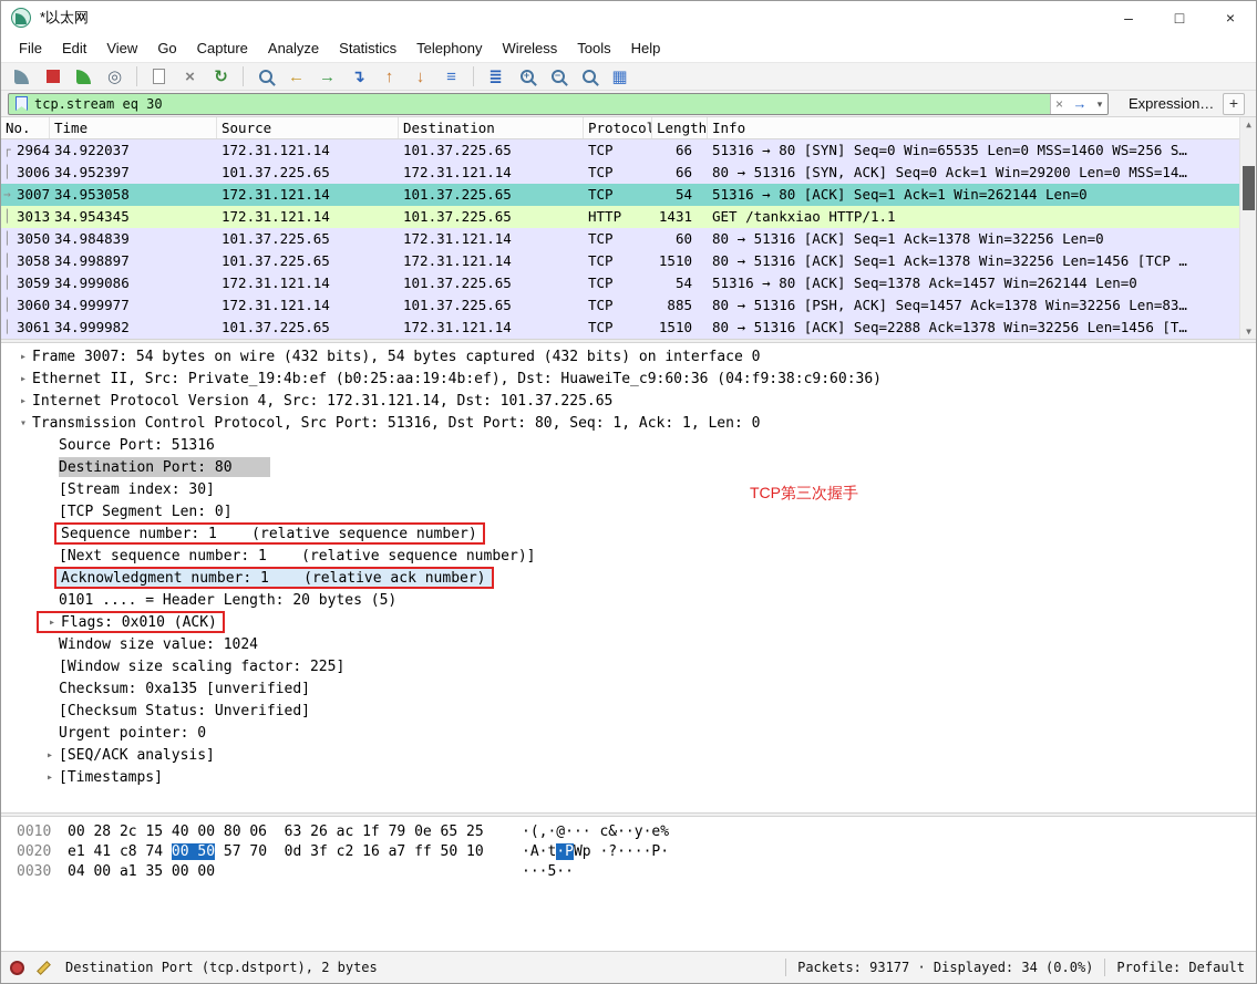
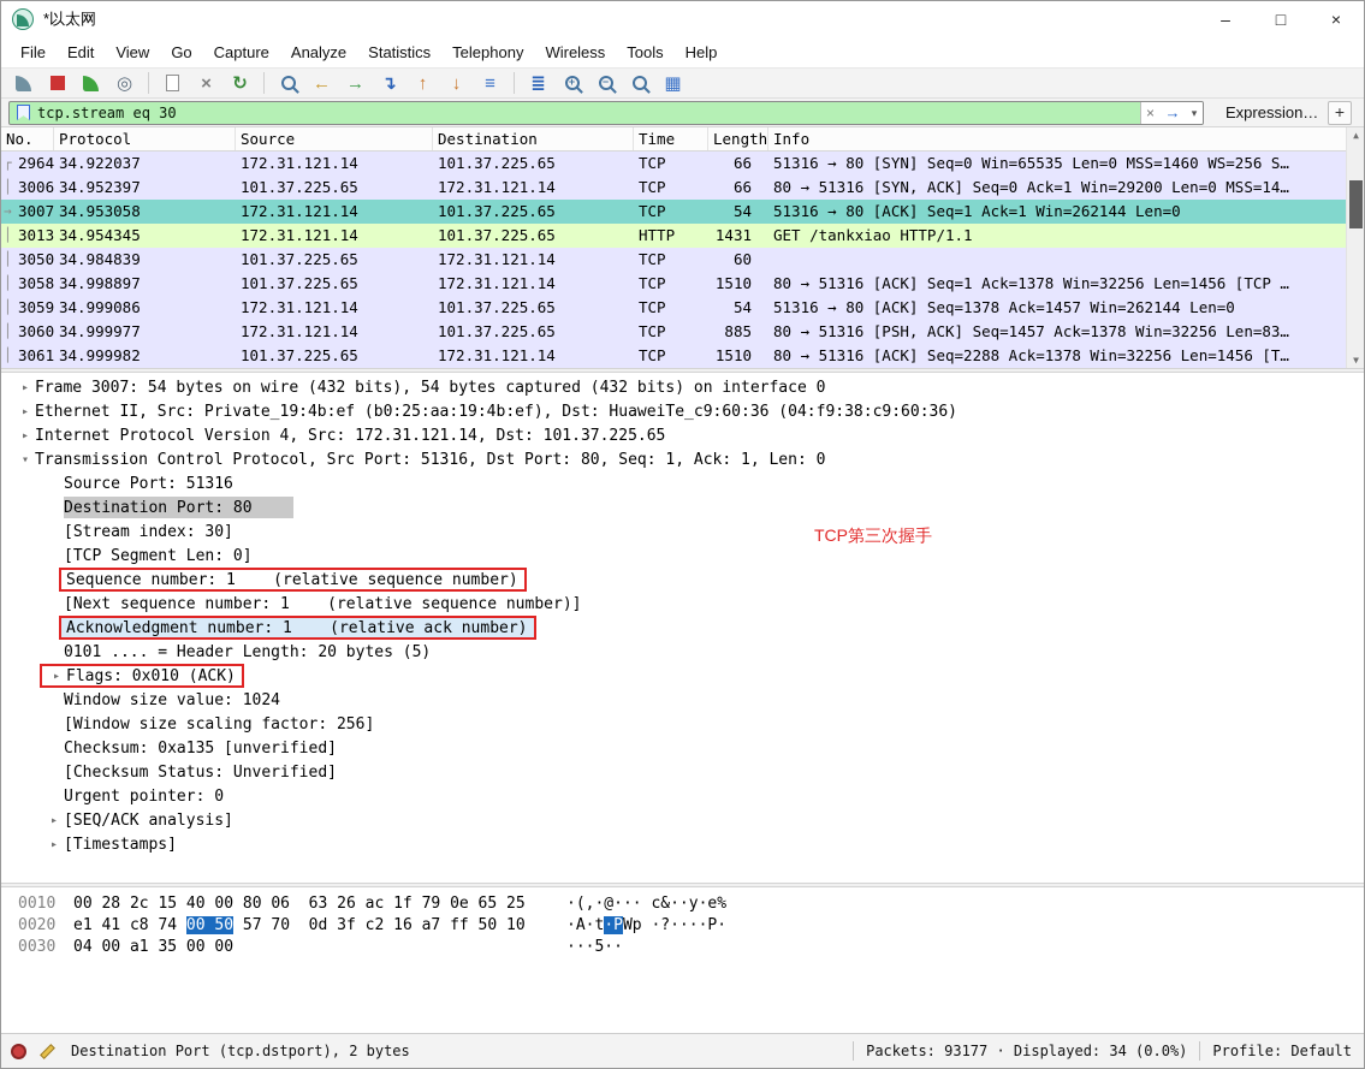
  *以太网
  –
  □
  ×
  File
  Edit
  View
  Go
  Capture
  Analyze
  Statistics
  Telephony
  Wireless
  Tools
  Help
  ◎
  ×
  ↻
  ←
  →
  ↴
  ↑
  ↓
  ≡
  ≣
  +
  −
  ▦
  tcp.stream eq 30
  ×
  →
  ▾
  Expression…
  +
  No.
- Time
+ Protocol
  Source
  Destination
- Protocol
+ Time
  Length
  Info
  ┌
  2964
  34.922037
  172.31.121.14
  101.37.225.65
  TCP
  66
  51316 → 80 [SYN] Seq=0 Win=65535 Len=0 MSS=1460 WS=256 S…
  │
  3006
  34.952397
  101.37.225.65
  172.31.121.14
  TCP
  66
  80 → 51316 [SYN, ACK] Seq=0 Ack=1 Win=29200 Len=0 MSS=14…
  →
  3007
  34.953058
  172.31.121.14
  101.37.225.65
  TCP
  54
  51316 → 80 [ACK] Seq=1 Ack=1 Win=262144 Len=0
  │
  3013
  34.954345
  172.31.121.14
  101.37.225.65
  HTTP
  1431
  GET /tankxiao HTTP/1.1
  │
  3050
  34.984839
  101.37.225.65
  172.31.121.14
  TCP
  60
- 80 → 51316 [ACK] Seq=1 Ack=1378 Win=32256 Len=0
  │
  3058
  34.998897
  101.37.225.65
  172.31.121.14
  TCP
  1510
  80 → 51316 [ACK] Seq=1 Ack=1378 Win=32256 Len=1456 [TCP …
  │
  3059
  34.999086
  172.31.121.14
  101.37.225.65
  TCP
  54
  51316 → 80 [ACK] Seq=1378 Ack=1457 Win=262144 Len=0
  │
  3060
  34.999977
  172.31.121.14
  101.37.225.65
  TCP
  885
  80 → 51316 [PSH, ACK] Seq=1457 Ack=1378 Win=32256 Len=83…
  │
  3061
  34.999982
  101.37.225.65
  172.31.121.14
  TCP
  1510
  80 → 51316 [ACK] Seq=2288 Ack=1378 Win=32256 Len=1456 [T…
  ▲
  ▼
  TCP第三次握手
  ▸
  Frame 3007: 54 bytes on wire (432 bits), 54 bytes captured (432 bits) on interface 0
  ▸
  Ethernet II, Src: Private_19:4b:ef (b0:25:aa:19:4b:ef), Dst: HuaweiTe_c9:60:36 (04:f9:38:c9:60:36)
  ▸
  Internet Protocol Version 4, Src: 172.31.121.14, Dst: 101.37.225.65
  ▾
  Transmission Control Protocol, Src Port: 51316, Dst Port: 80, Seq: 1, Ack: 1, Len: 0
  Source Port: 51316
  Destination Port: 80
  [Stream index: 30]
  [TCP Segment Len: 0]
  Sequence number: 1 (relative sequence number)
  [Next sequence number: 1 (relative sequence number)]
  Acknowledgment number: 1 (relative ack number)
  0101 .... = Header Length: 20 bytes (5)
  ▸
  Flags: 0x010 (ACK)
  Window size value: 1024
- [Window size scaling factor: 225]
+ [Window size scaling factor: 256]
  Checksum: 0xa135 [unverified]
  [Checksum Status: Unverified]
  Urgent pointer: 0
  ▸
  [SEQ/ACK analysis]
  ▸
  [Timestamps]
  0010
  00 28 2c 15 40 00 80 06 63 26 ac 1f 79 0e 65 25
  ·(,·@··· c&··y·e%
  0020
  e1 41 c8 74 00 50 57 70 0d 3f c2 16 a7 ff 50 10
  ·A·t·PWp ·?····P·
  0030
  04 00 a1 35 00 00
  ···5··
  Destination Port (tcp.dstport), 2 bytes
  Packets: 93177 · Displayed: 34 (0.0%)
  Profile: Default
